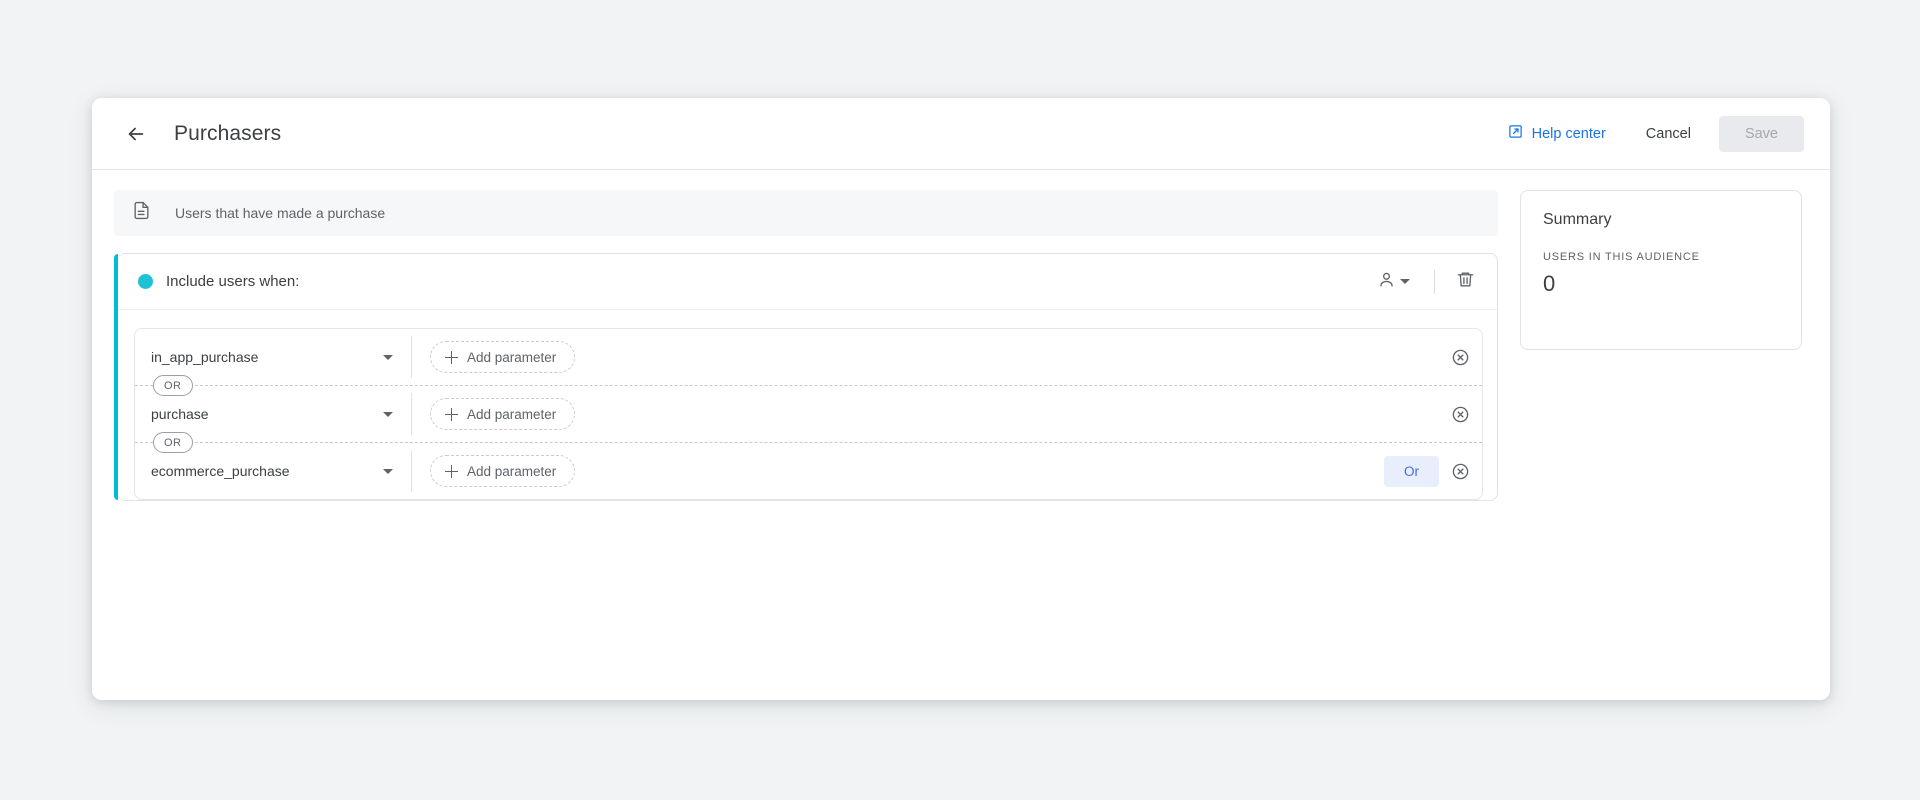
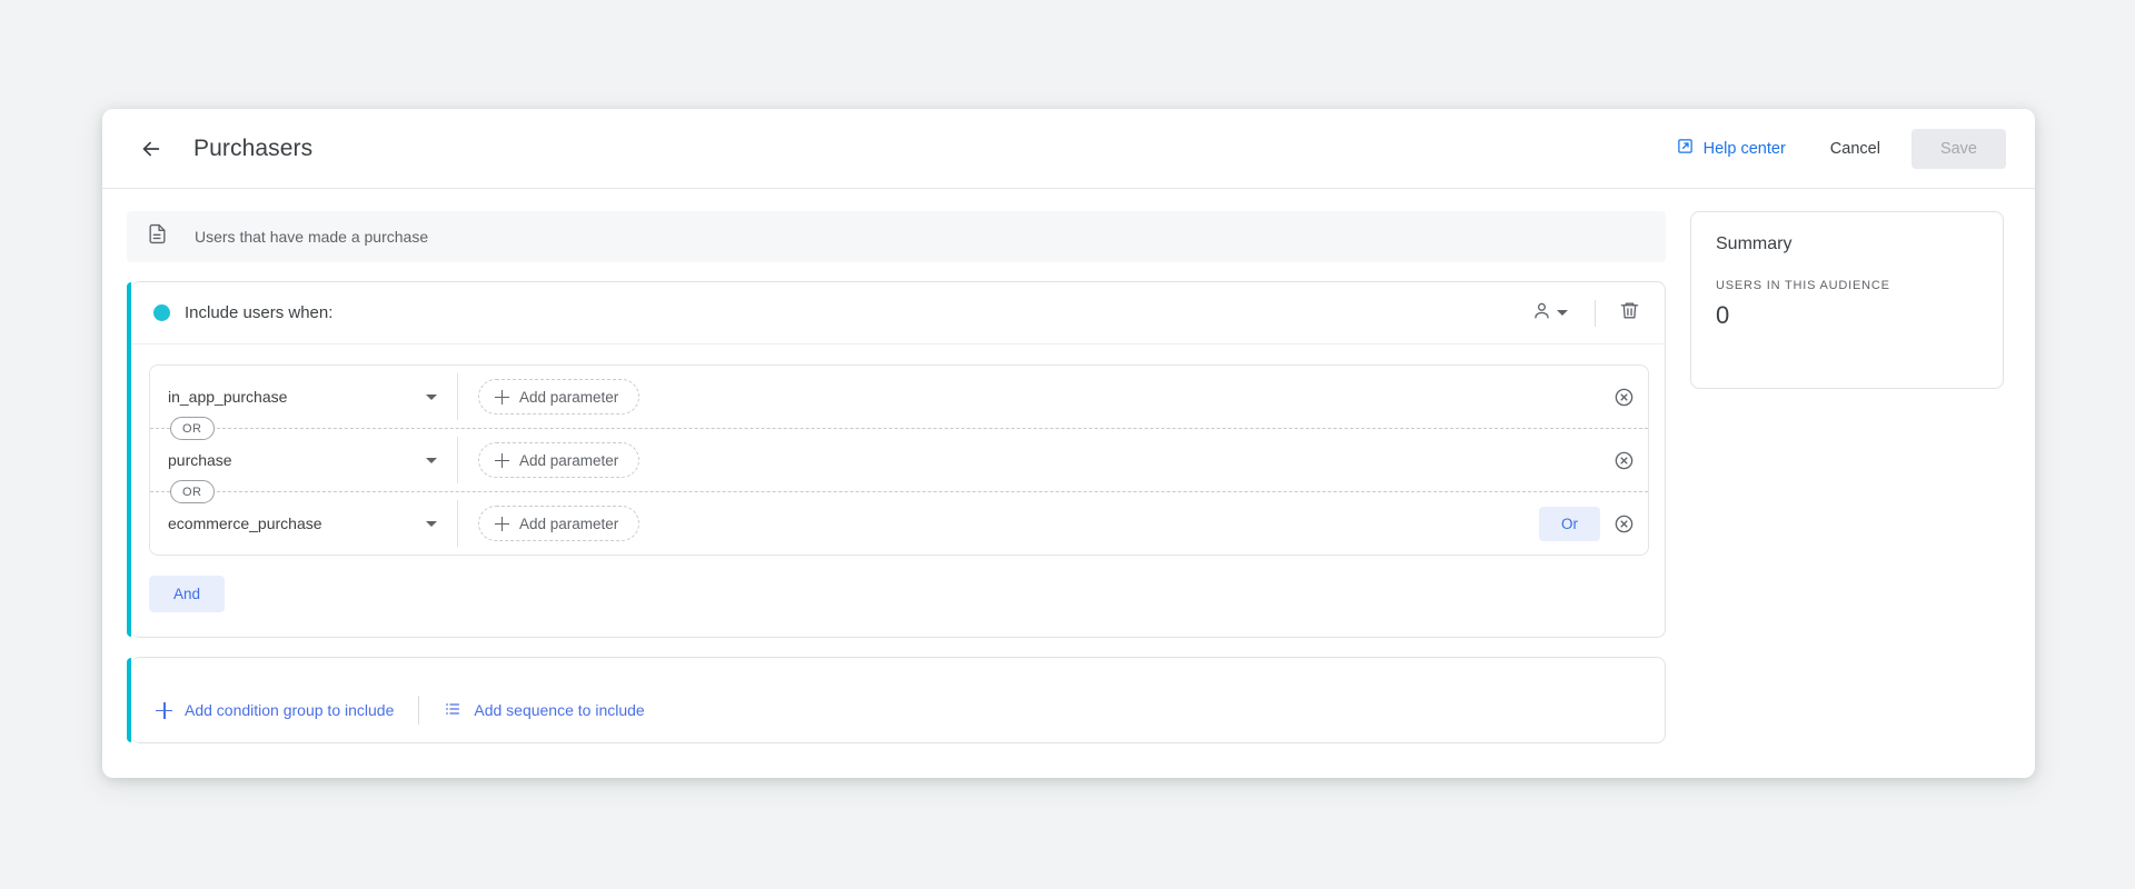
  Purchasers
  Help center
  Cancel
  Save
  Users that have made a purchase
  Include users when:
  in_app_purchase
  Add parameter
  OR
  purchase
  Add parameter
  OR
  ecommerce_purchase
  Add parameter
  Or
+ And
+ Add condition group to include
+ Add sequence to include
  Summary
  USERS IN THIS AUDIENCE
  0
